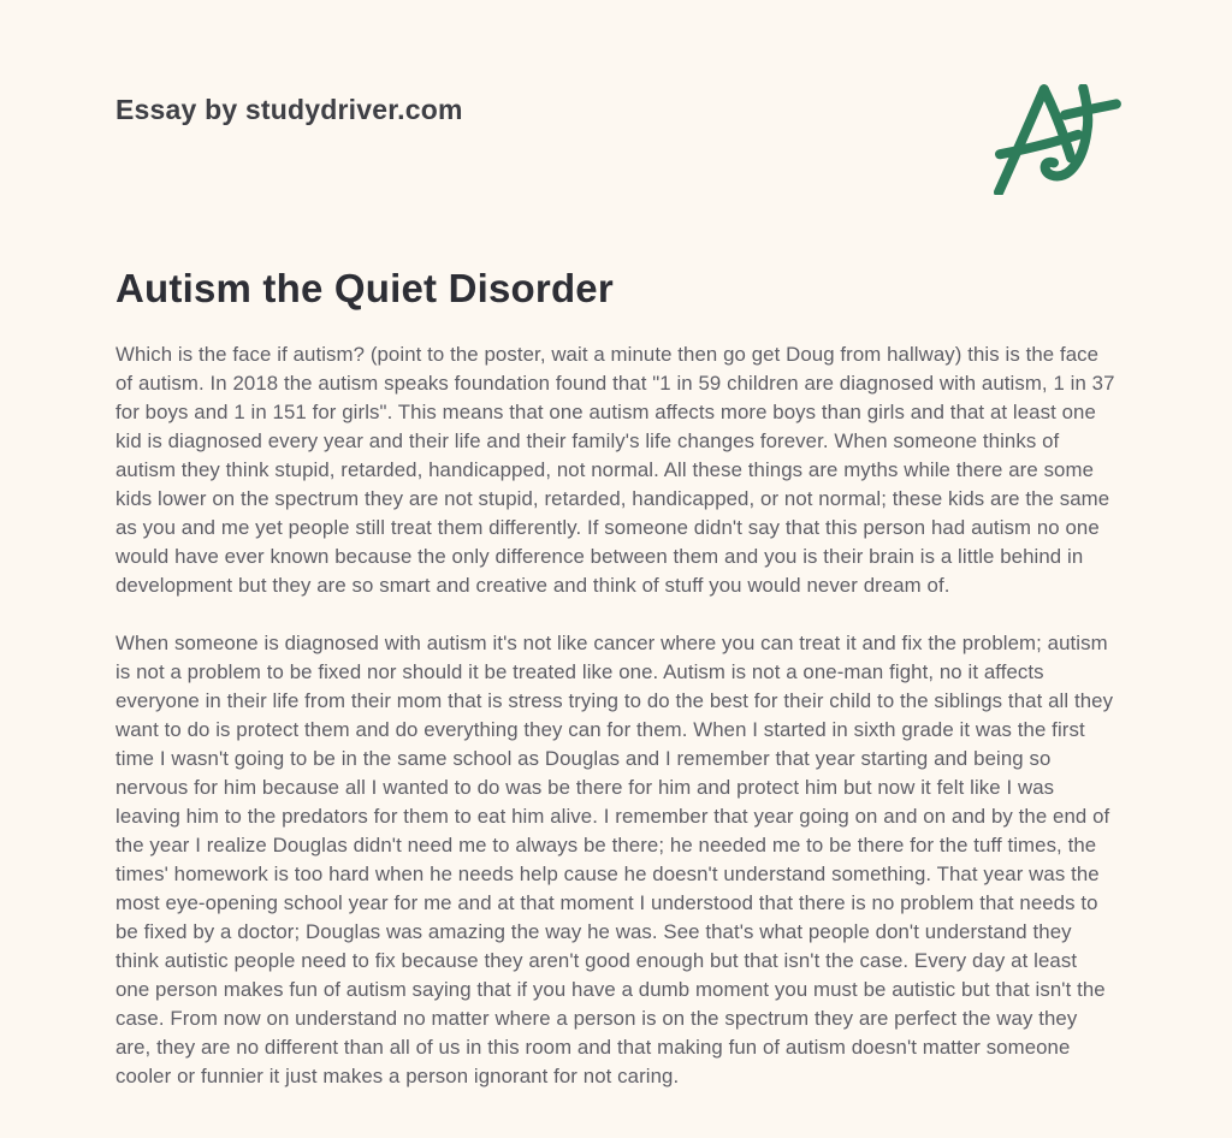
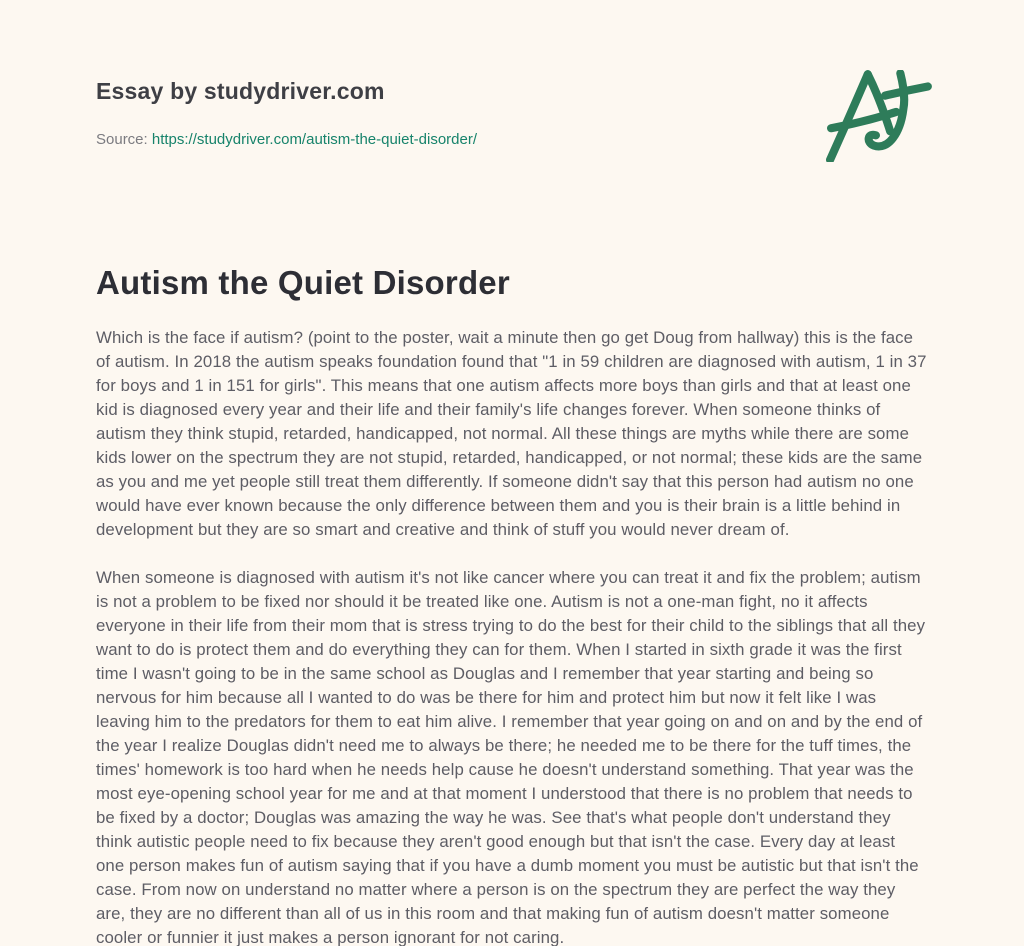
  Essay by studydriver.com
+ Source: https://studydriver.com/autism-the-quiet-disorder/
  Autism the Quiet Disorder
  Which is the face if autism? (point to the poster, wait a minute then go get Doug from hallway) this is the face of autism. In 2018 the autism speaks foundation found that "1 in 59 children are diagnosed with autism, 1 in 37 for boys and 1 in 151 for girls". This means that one autism affects more boys than girls and that at least one kid is diagnosed every year and their life and their family's life changes forever. When someone thinks of autism they think stupid, retarded, handicapped, not normal. All these things are myths while there are some kids lower on the spectrum they are not stupid, retarded, handicapped, or not normal; these kids are the same as you and me yet people still treat them differently. If someone didn't say that this person had autism no one would have ever known because the only difference between them and you is their brain is a little behind in development but they are so smart and creative and think of stuff you would never dream of.
  When someone is diagnosed with autism it's not like cancer where you can treat it and fix the problem; autism is not a problem to be fixed nor should it be treated like one. Autism is not a one-man fight, no it affects everyone in their life from their mom that is stress trying to do the best for their child to the siblings that all they want to do is protect them and do everything they can for them. When I started in sixth grade it was the first time I wasn't going to be in the same school as Douglas and I remember that year starting and being so nervous for him because all I wanted to do was be there for him and protect him but now it felt like I was leaving him to the predators for them to eat him alive. I remember that year going on and on and by the end of the year I realize Douglas didn't need me to always be there; he needed me to be there for the tuff times, the times' homework is too hard when he needs help cause he doesn't understand something. That year was the most eye-opening school year for me and at that moment I understood that there is no problem that needs to be fixed by a doctor; Douglas was amazing the way he was. See that's what people don't understand they think autistic people need to fix because they aren't good enough but that isn't the case. Every day at least one person makes fun of autism saying that if you have a dumb moment you must be autistic but that isn't the case. From now on understand no matter where a person is on the spectrum they are perfect the way they are, they are no different than all of us in this room and that making fun of autism doesn't matter someone cooler or funnier it just makes a person ignorant for not caring.
